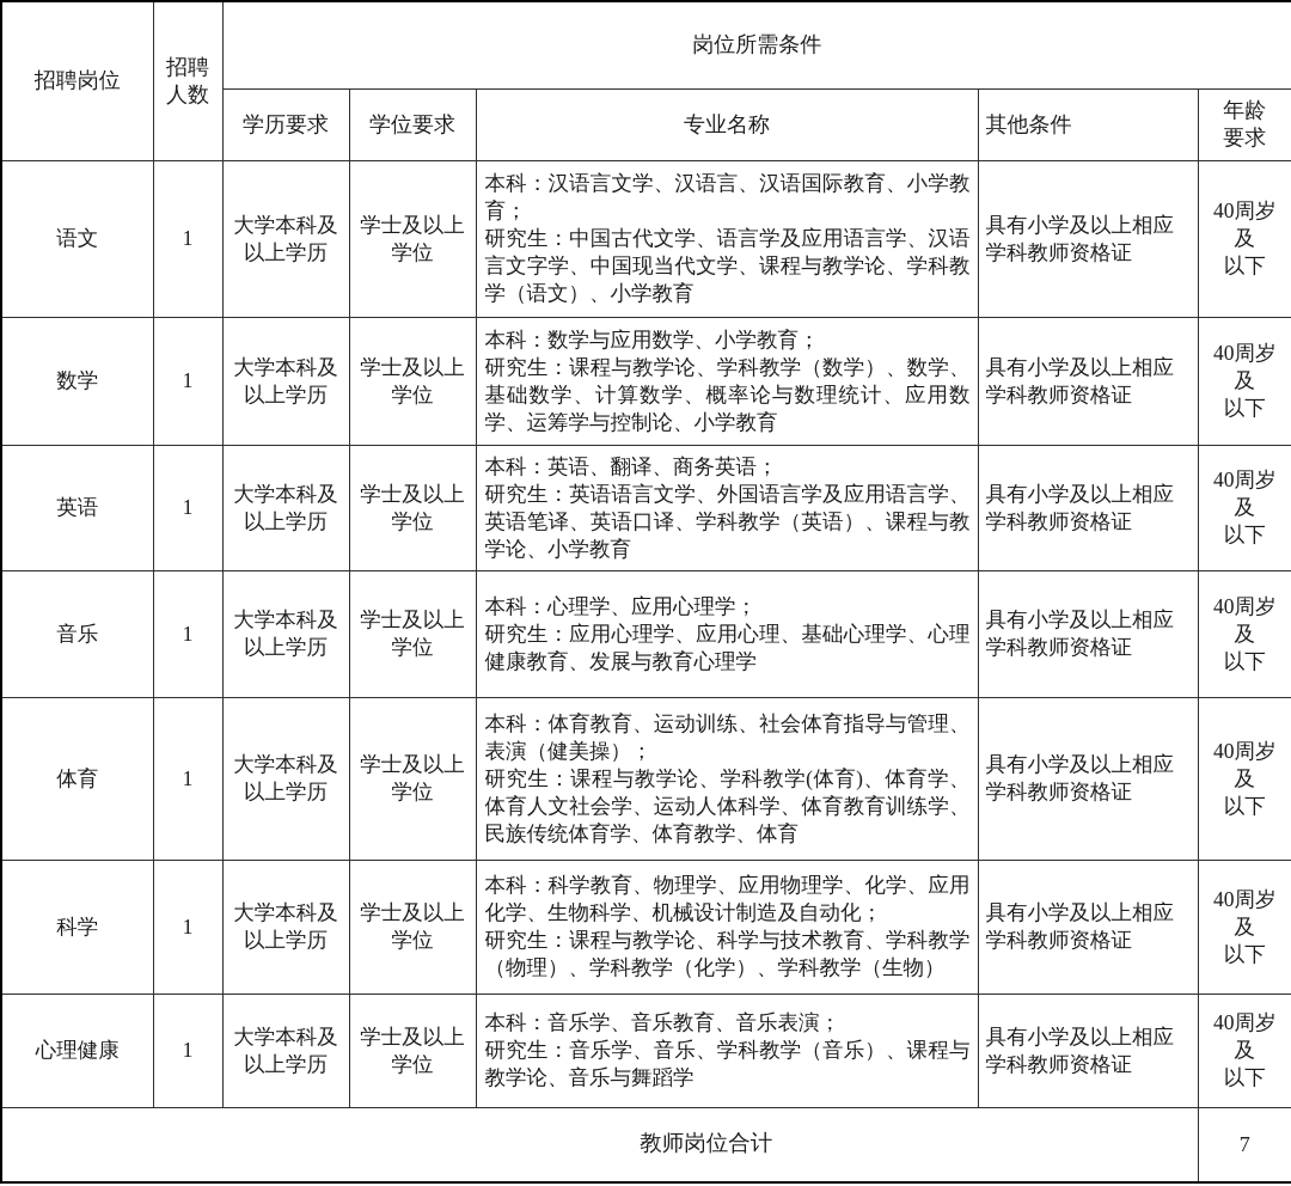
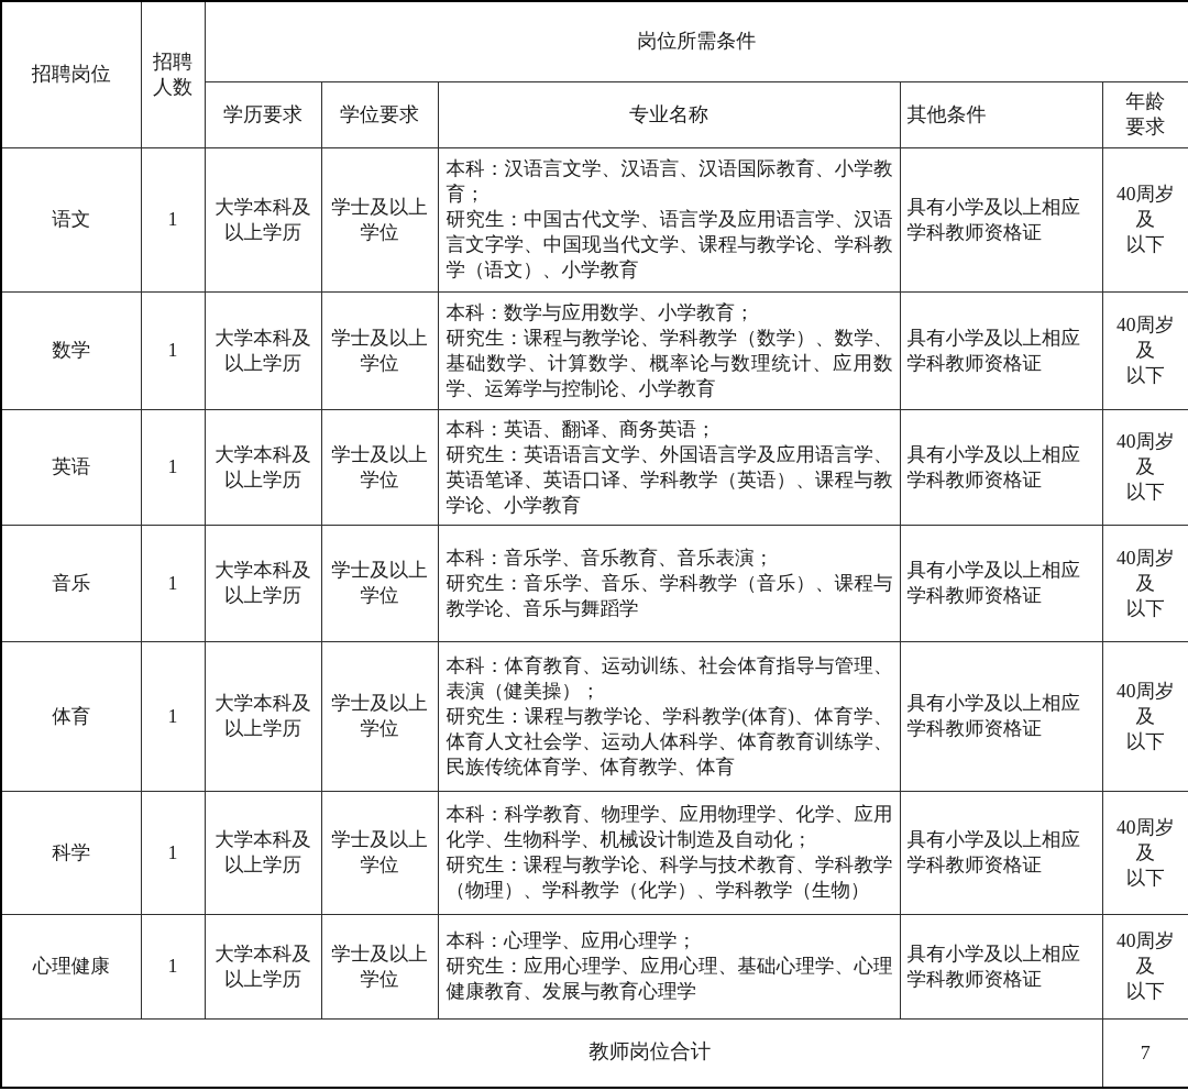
  招聘岗位	招聘 人数	岗位所需条件
  学历要求	学位要求	专业名称	其他条件	年龄 要求
  语文	1	大学本科及 以上学历	学士及以上 学位	本科：汉语言文学、汉语言、汉语国际教育、小学教育； 研究生：中国古代文学、语言学及应用语言学、汉语言文字学、中国现当代文学、课程与教学论、学科教学（语文）、小学教育	具有小学及以上相应 学科教师资格证	40周岁及 以下
  数学	1	大学本科及 以上学历	学士及以上 学位	本科：数学与应用数学、小学教育； 研究生：课程与教学论、学科教学（数学）、数学、基础数学、计算数学、概率论与数理统计、应用数学、运筹学与控制论、小学教育	具有小学及以上相应 学科教师资格证	40周岁及 以下
  英语	1	大学本科及 以上学历	学士及以上 学位	本科：英语、翻译、商务英语； 研究生：英语语言文学、外国语言学及应用语言学、英语笔译、英语口译、学科教学（英语）、课程与教学论、小学教育	具有小学及以上相应 学科教师资格证	40周岁及 以下
- 音乐	1	大学本科及 以上学历	学士及以上 学位	本科：心理学、应用心理学； 研究生：应用心理学、应用心理、基础心理学、心理健康教育、发展与教育心理学	具有小学及以上相应 学科教师资格证	40周岁及 以下
+ 音乐	1	大学本科及 以上学历	学士及以上 学位	本科：音乐学、音乐教育、音乐表演； 研究生：音乐学、音乐、学科教学（音乐）、课程与教学论、音乐与舞蹈学	具有小学及以上相应 学科教师资格证	40周岁及 以下
  体育	1	大学本科及 以上学历	学士及以上 学位	本科：体育教育、运动训练、社会体育指导与管理、表演（健美操）； 研究生：课程与教学论、学科教学(体育)、体育学、体育人文社会学、运动人体科学、体育教育训练学、民族传统体育学、体育教学、体育	具有小学及以上相应 学科教师资格证	40周岁及 以下
  科学	1	大学本科及 以上学历	学士及以上 学位	本科：科学教育、物理学、应用物理学、化学、应用化学、生物科学、机械设计制造及自动化； 研究生：课程与教学论、科学与技术教育、学科教学（物理）、学科教学（化学）、学科教学（生物）	具有小学及以上相应 学科教师资格证	40周岁及 以下
- 心理健康	1	大学本科及 以上学历	学士及以上 学位	本科：音乐学、音乐教育、音乐表演； 研究生：音乐学、音乐、学科教学（音乐）、课程与教学论、音乐与舞蹈学	具有小学及以上相应 学科教师资格证	40周岁及 以下
+ 心理健康	1	大学本科及 以上学历	学士及以上 学位	本科：心理学、应用心理学； 研究生：应用心理学、应用心理、基础心理学、心理健康教育、发展与教育心理学	具有小学及以上相应 学科教师资格证	40周岁及 以下
  教师岗位合计	7
